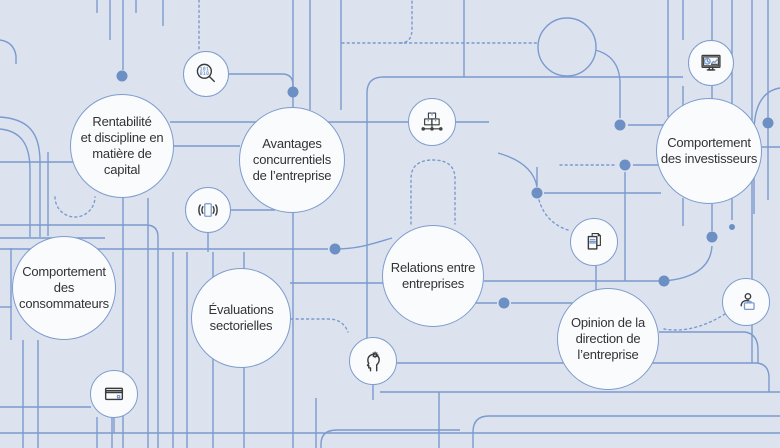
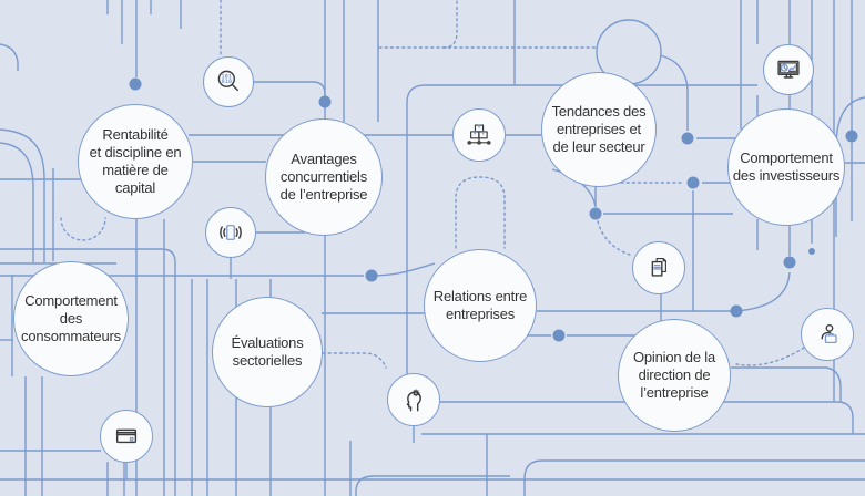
  Rentabilité
  et discipline en
  matière de
  capital
  Avantages
  concurrentiels
  de l’entreprise
+ Tendances des
+ entreprises et
+ de leur secteur
  Comportement
  des investisseurs
  Comportement
  des
  consommateurs
  Évaluations
  sectorielles
  Relations entre
  entreprises
  Opinion de la
  direction de
  l’entreprise
